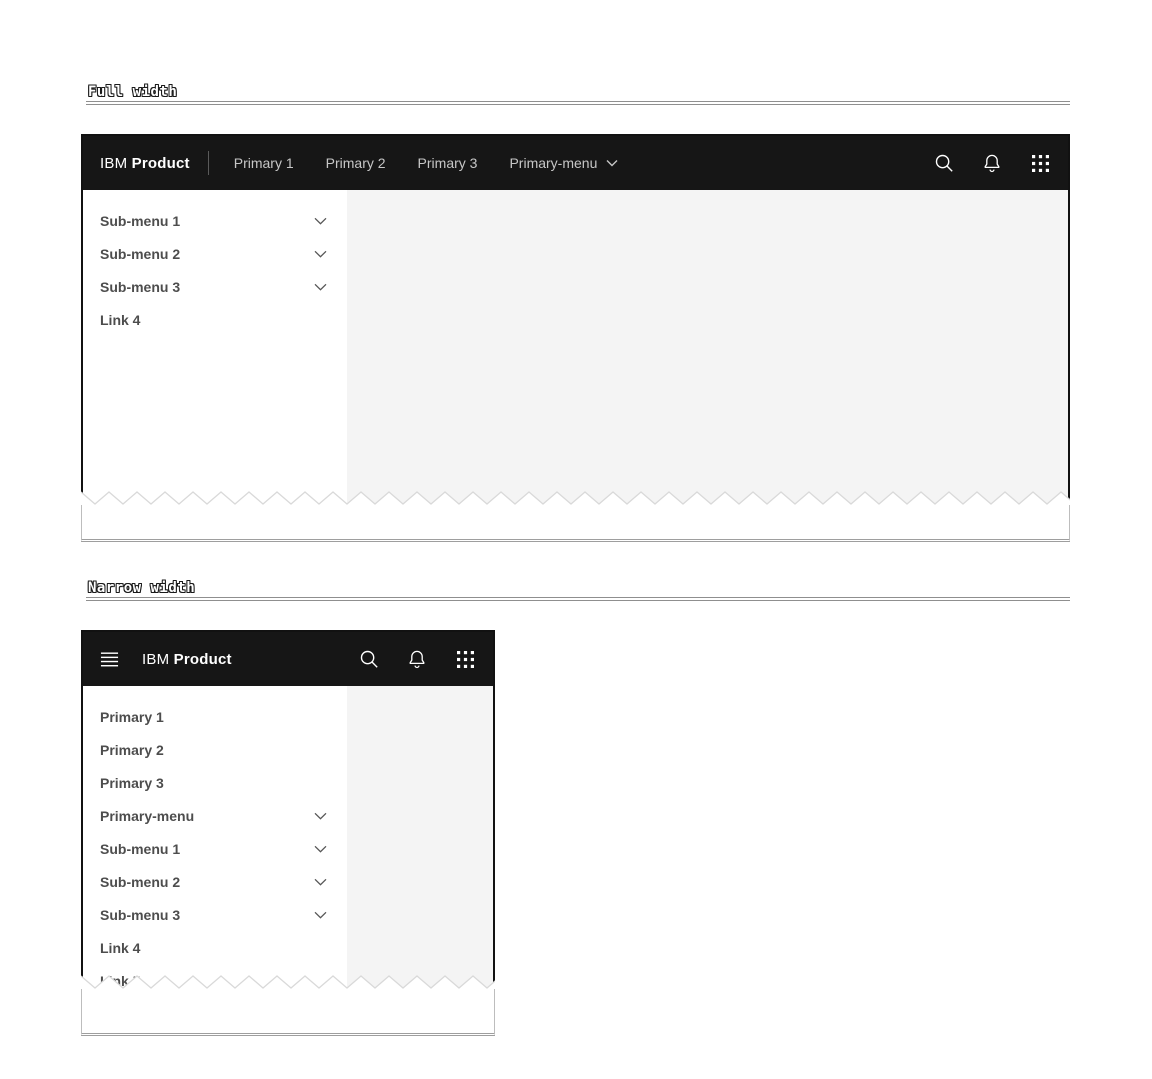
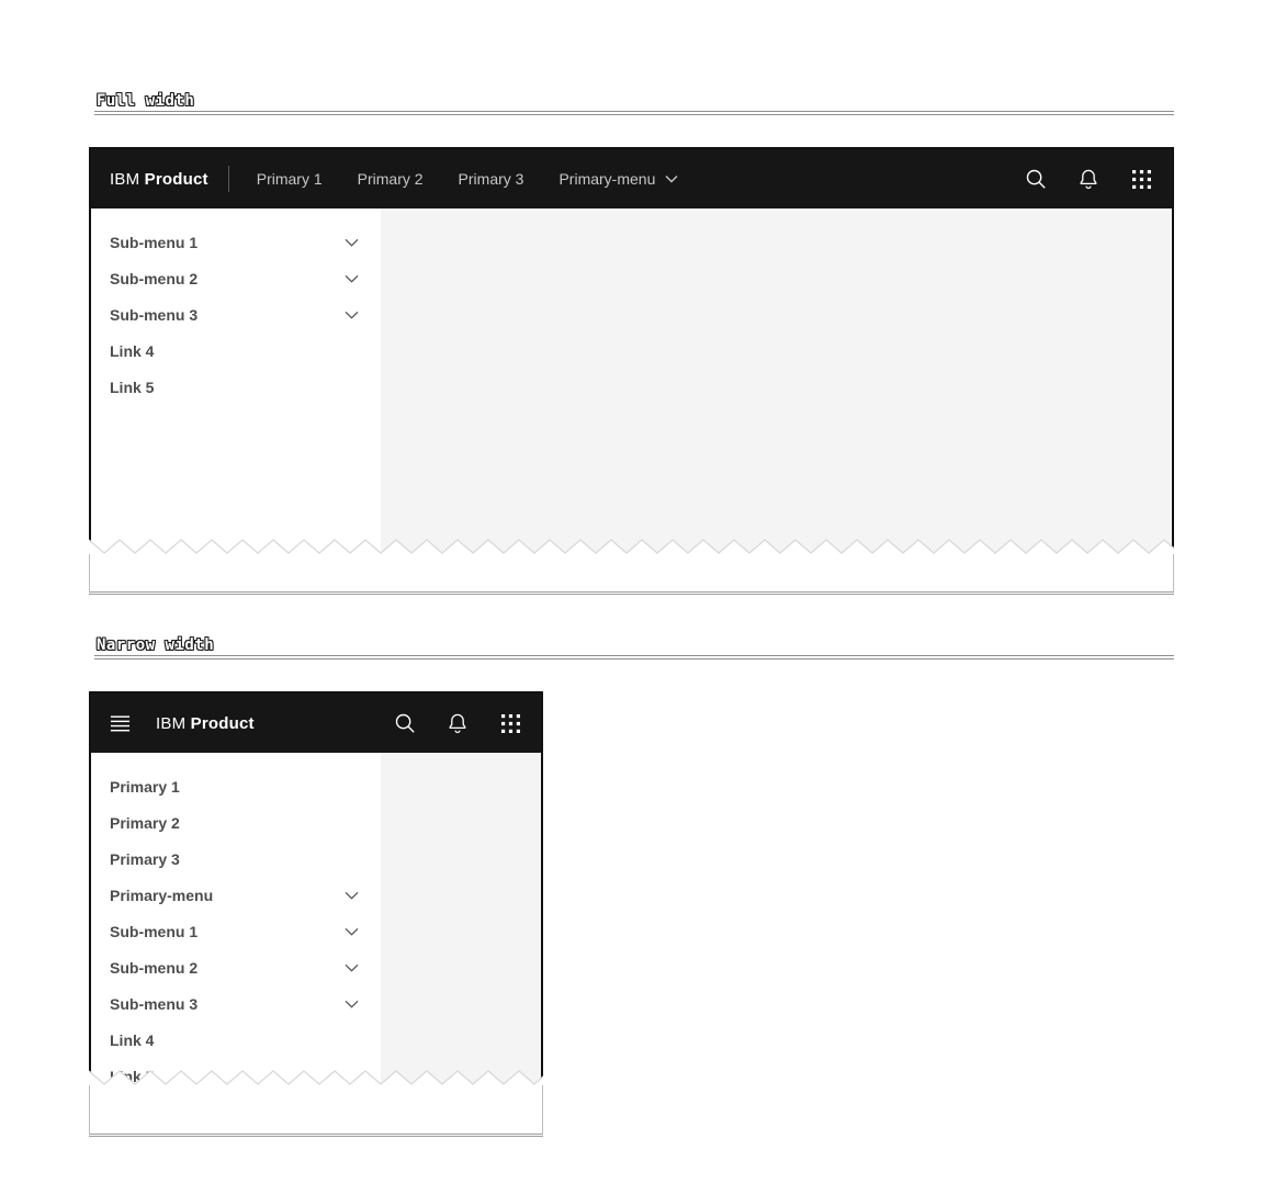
  Full width
  IBM Product
  Primary 1
  Primary 2
  Primary 3
  Primary-menu
  Sub-menu 1
  Sub-menu 2
  Sub-menu 3
  Link 4
+ Link 5
  Narrow width
  IBM Product
  Primary 1
  Primary 2
  Primary 3
  Primary-menu
  Sub-menu 1
  Sub-menu 2
  Sub-menu 3
  Link 4
